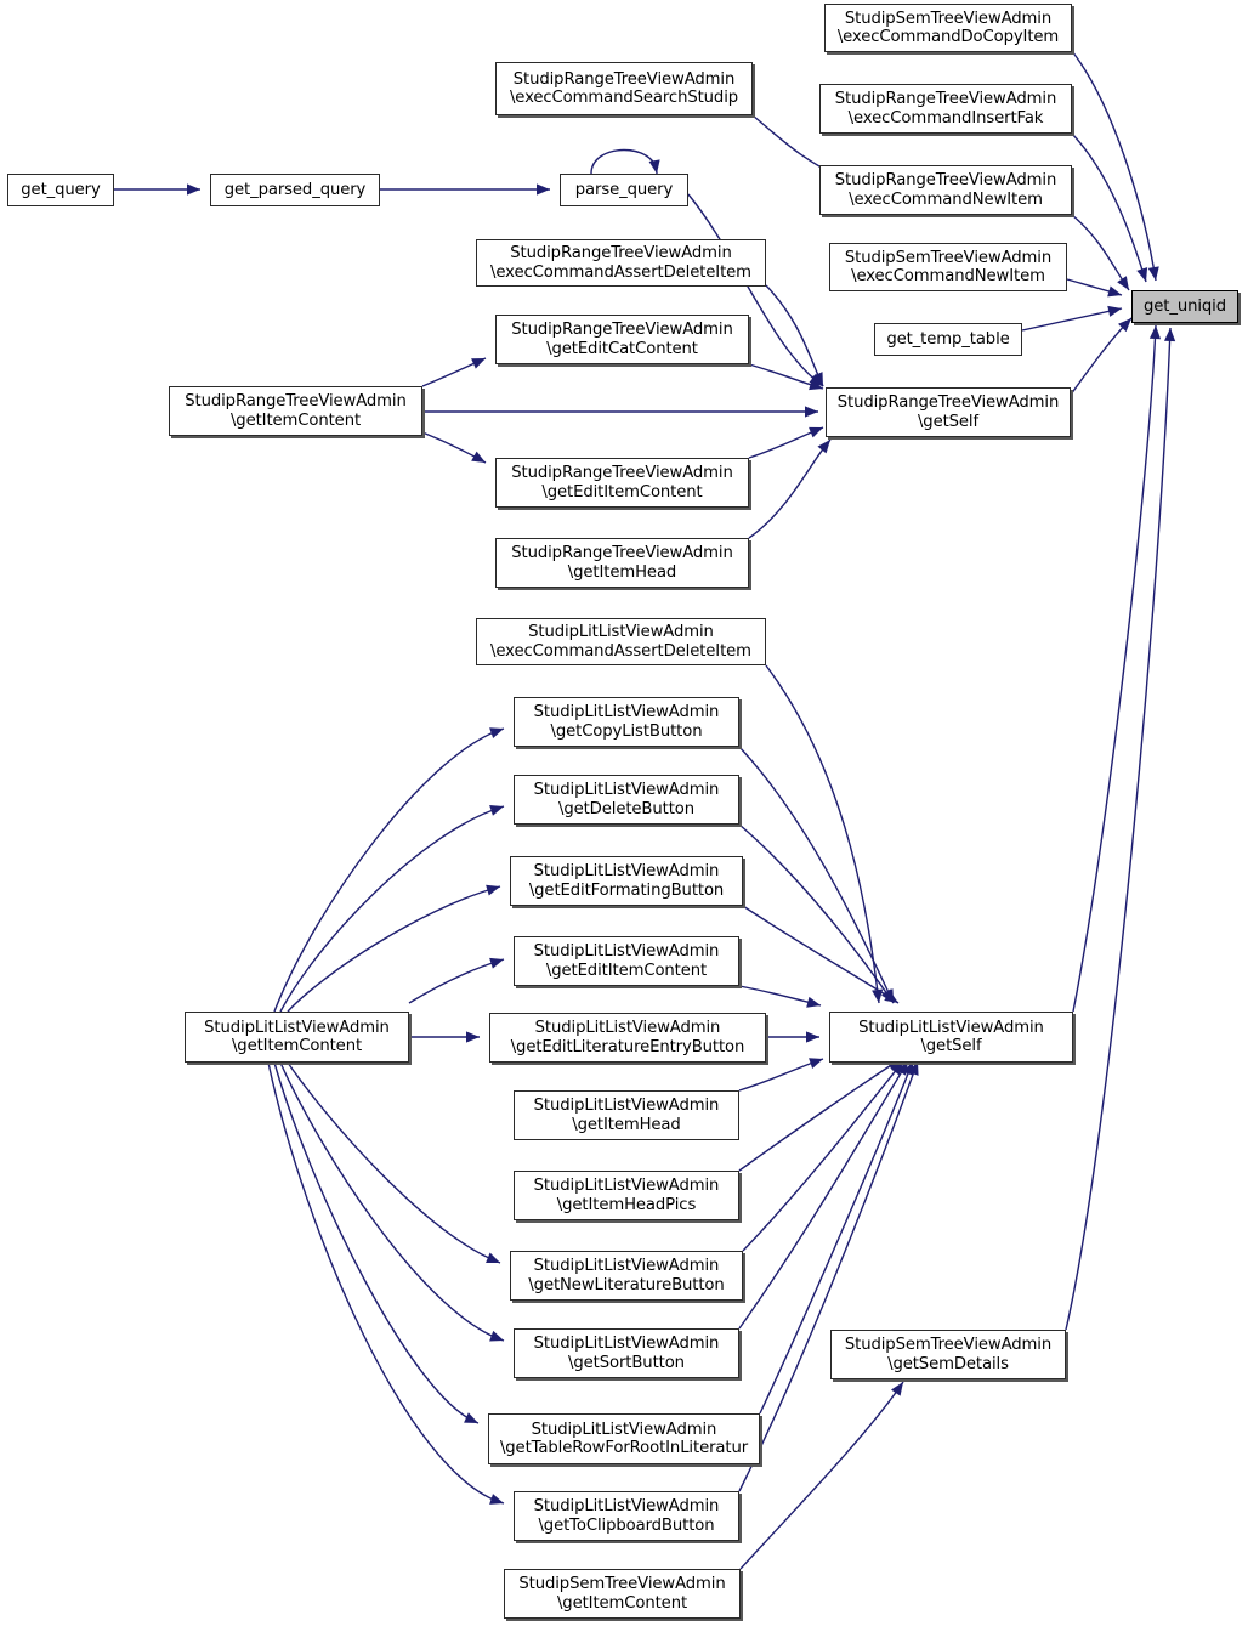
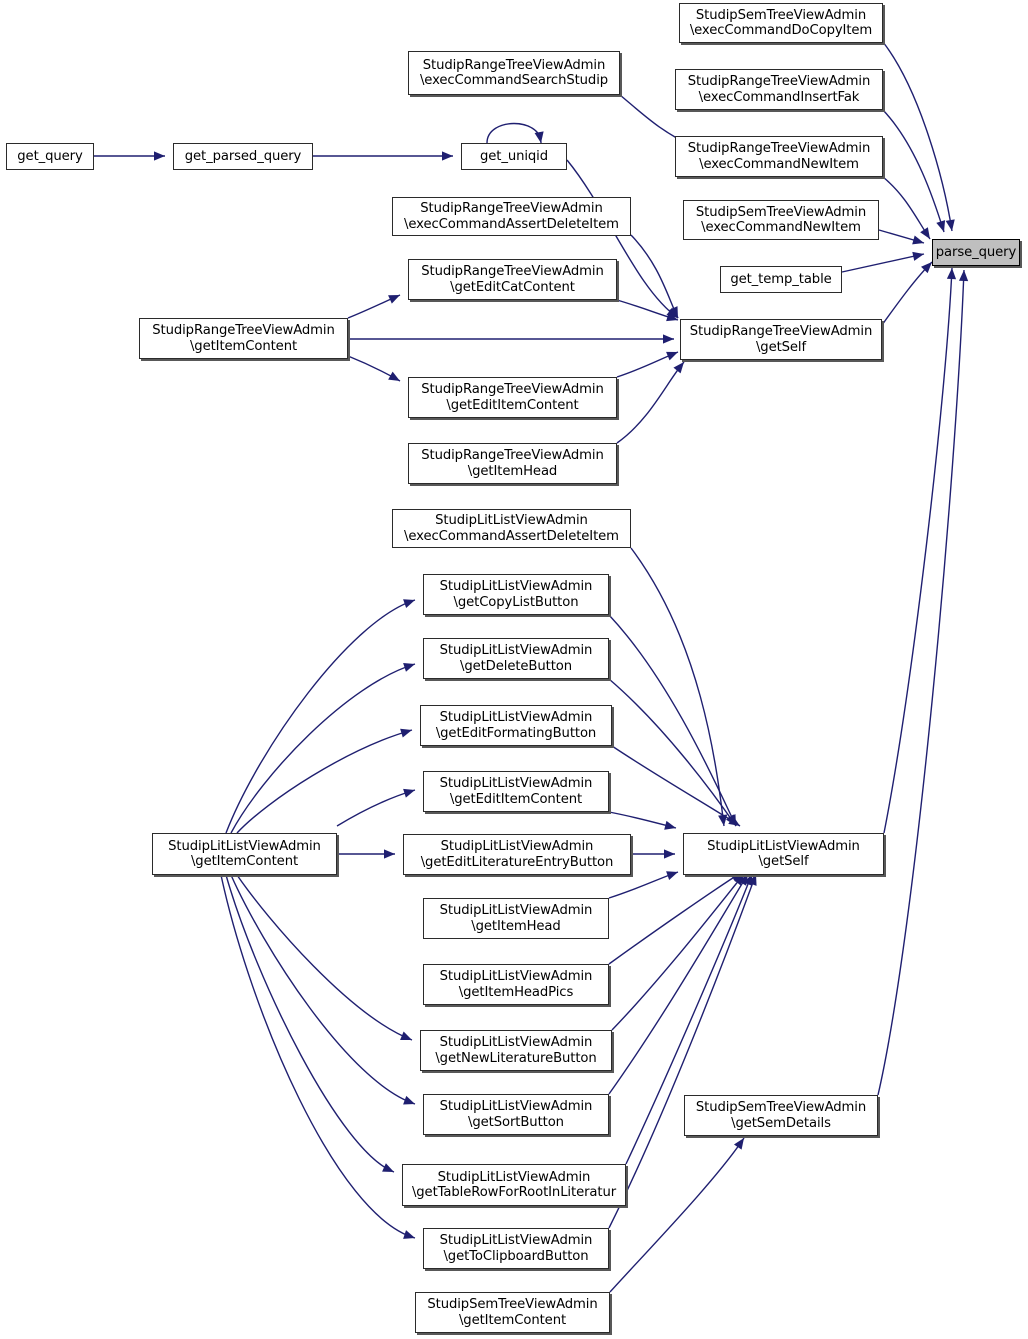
  get_query
  get_parsed_query
- parse_query
+ get_uniqid
  StudipRangeTreeViewAdmin
  \execCommandSearchStudip
  StudipSemTreeViewAdmin
  \execCommandDoCopyItem
  StudipRangeTreeViewAdmin
  \execCommandInsertFak
  StudipRangeTreeViewAdmin
  \execCommandNewItem
  StudipSemTreeViewAdmin
  \execCommandNewItem
  get_temp_table
- get_uniqid
+ parse_query
  StudipRangeTreeViewAdmin
  \execCommandAssertDeleteItem
  StudipRangeTreeViewAdmin
  \getEditCatContent
  StudipRangeTreeViewAdmin
  \getItemContent
  StudipRangeTreeViewAdmin
  \getSelf
  StudipRangeTreeViewAdmin
  \getEditItemContent
  StudipRangeTreeViewAdmin
  \getItemHead
  StudipLitListViewAdmin
  \execCommandAssertDeleteItem
  StudipLitListViewAdmin
  \getCopyListButton
  StudipLitListViewAdmin
  \getDeleteButton
  StudipLitListViewAdmin
  \getEditFormatingButton
  StudipLitListViewAdmin
  \getEditItemContent
  StudipLitListViewAdmin
  \getItemContent
  StudipLitListViewAdmin
  \getEditLiteratureEntryButton
  StudipLitListViewAdmin
  \getSelf
  StudipLitListViewAdmin
  \getItemHead
  StudipLitListViewAdmin
  \getItemHeadPics
  StudipLitListViewAdmin
  \getNewLiteratureButton
  StudipLitListViewAdmin
  \getSortButton
  StudipLitListViewAdmin
  \getTableRowForRootInLiteratur
  StudipLitListViewAdmin
  \getToClipboardButton
  StudipSemTreeViewAdmin
  \getSemDetails
  StudipSemTreeViewAdmin
  \getItemContent
